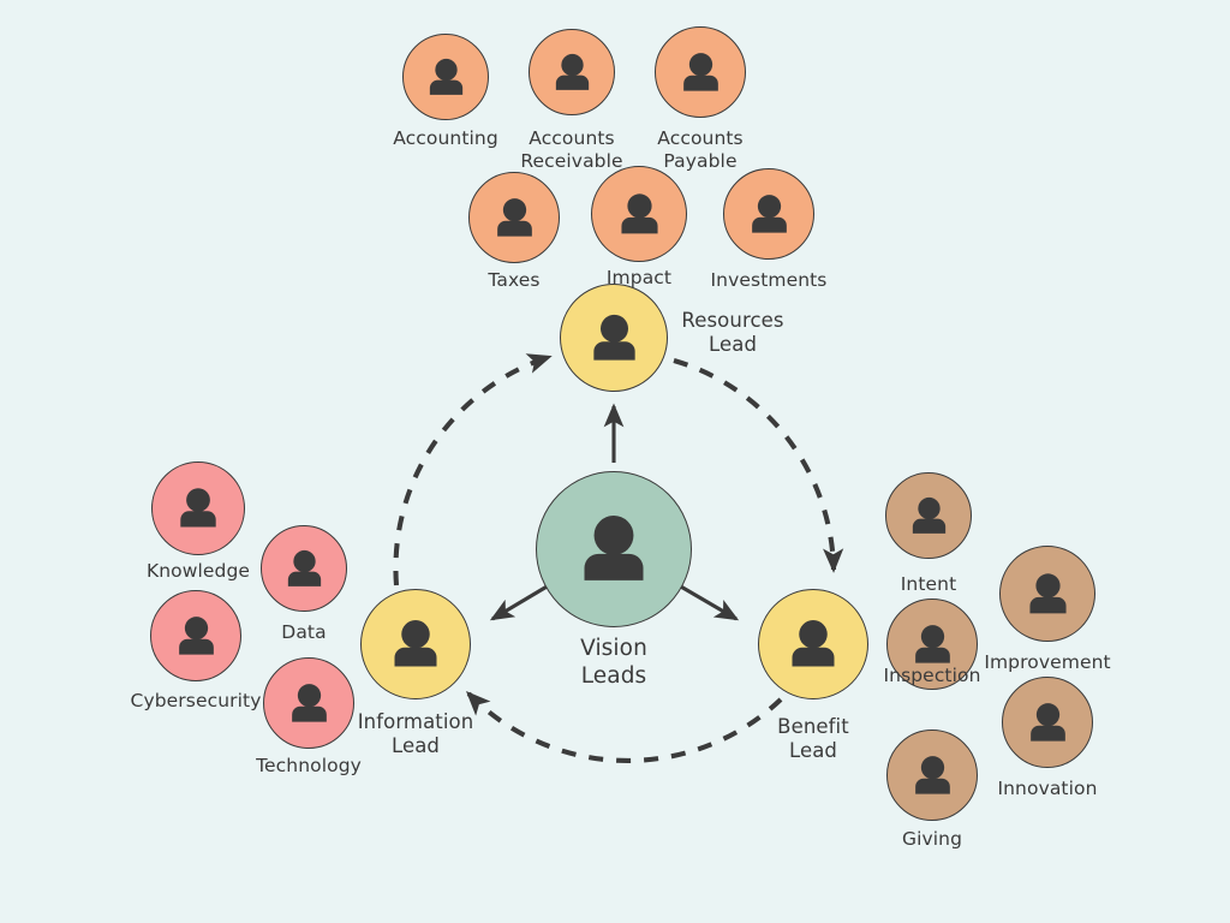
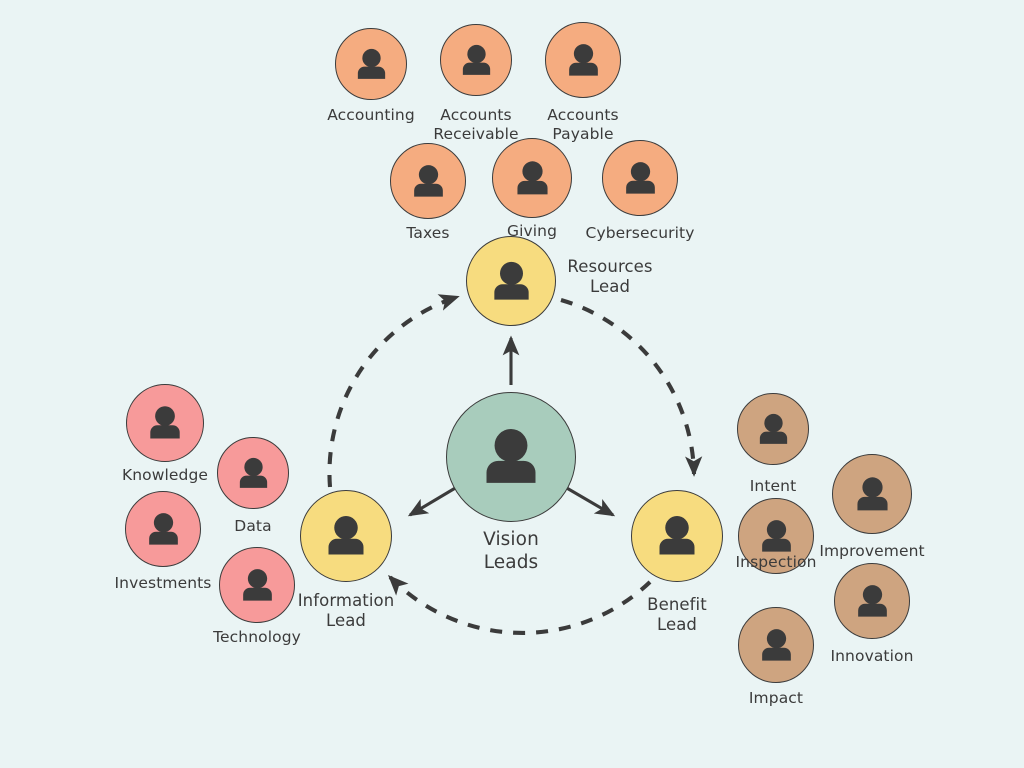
  Accounting
  Accounts
  Receivable
  Accounts
  Payable
  Taxes
- Impact
+ Giving
- Investments
+ Cybersecurity
  Resources
  Lead
  Knowledge
  Data
- Cybersecurity
+ Investments
  Technology
  Information
  Lead
  Vision
  Leads
  Benefit
  Lead
  Intent
  Improvement
  Inspection
  Innovation
- Giving
+ Impact
